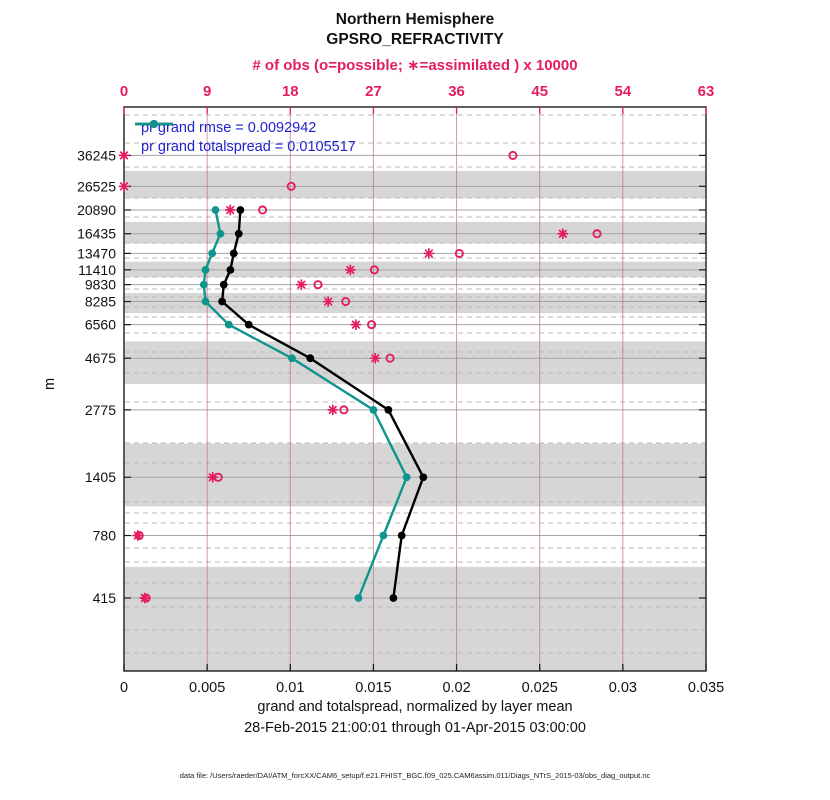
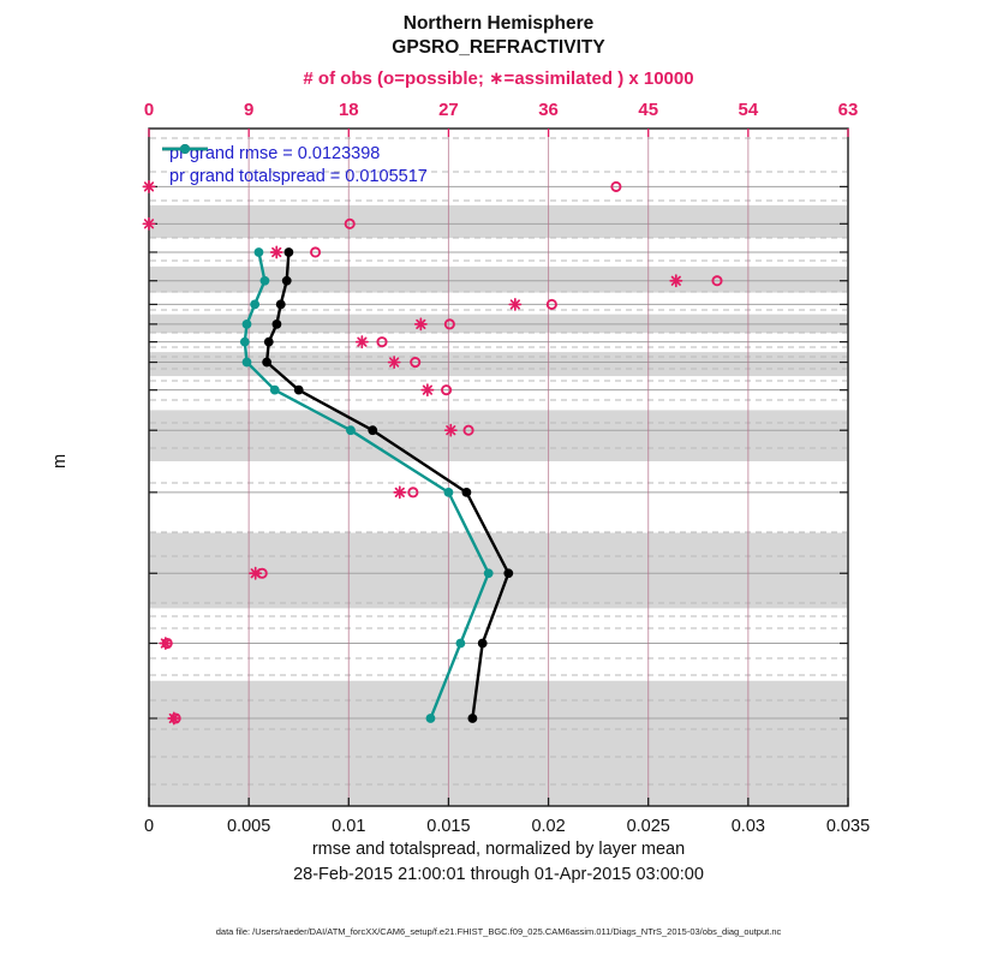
  0
  0.005
  0.01
  0.015
  0.02
  0.025
  0.03
  0.035
  0
  9
  18
  27
  36
  45
  54
  63
- 36245
- 26525
- 20890
- 16435
- 13470
- 11410
- 9830
- 8285
- 6560
- 4675
- 2775
- 1405
- 780
- 415
  Northern Hemisphere
  GPSRO_REFRACTIVITY
  # of obs (o=possible; ∗=assimilated ) x 10000
- pr grand rmse = 0.0092942
+ pr grand rmse = 0.0123398
  pr grand totalspread = 0.0105517
- grand and totalspread, normalized by layer mean
+ rmse and totalspread, normalized by layer mean
  28-Feb-2015 21:00:01 through 01-Apr-2015 03:00:00
  data file: /Users/raeder/DAI/ATM_forcXX/CAM6_setup/f.e21.FHIST_BGC.f09_025.CAM6assim.011/Diags_NTrS_2015-03/obs_diag_output.nc
